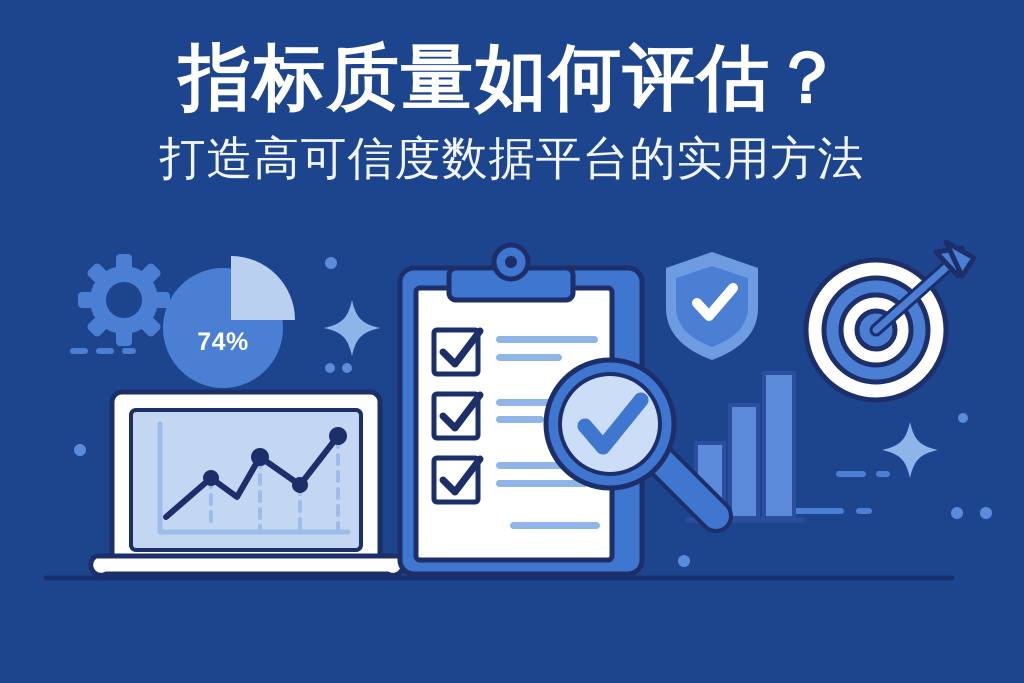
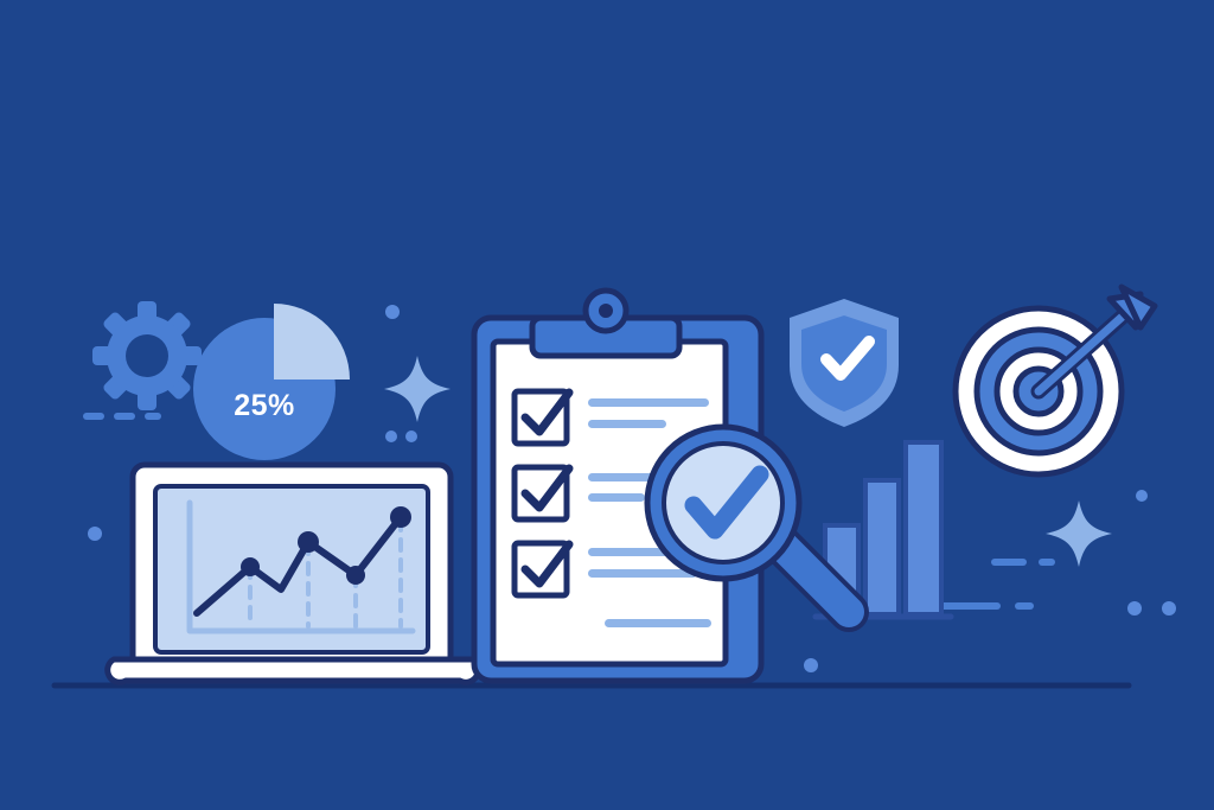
- 指标质量如何评估？
- 打造高可信度数据平台的实用方法
- 74%
+ 25%
